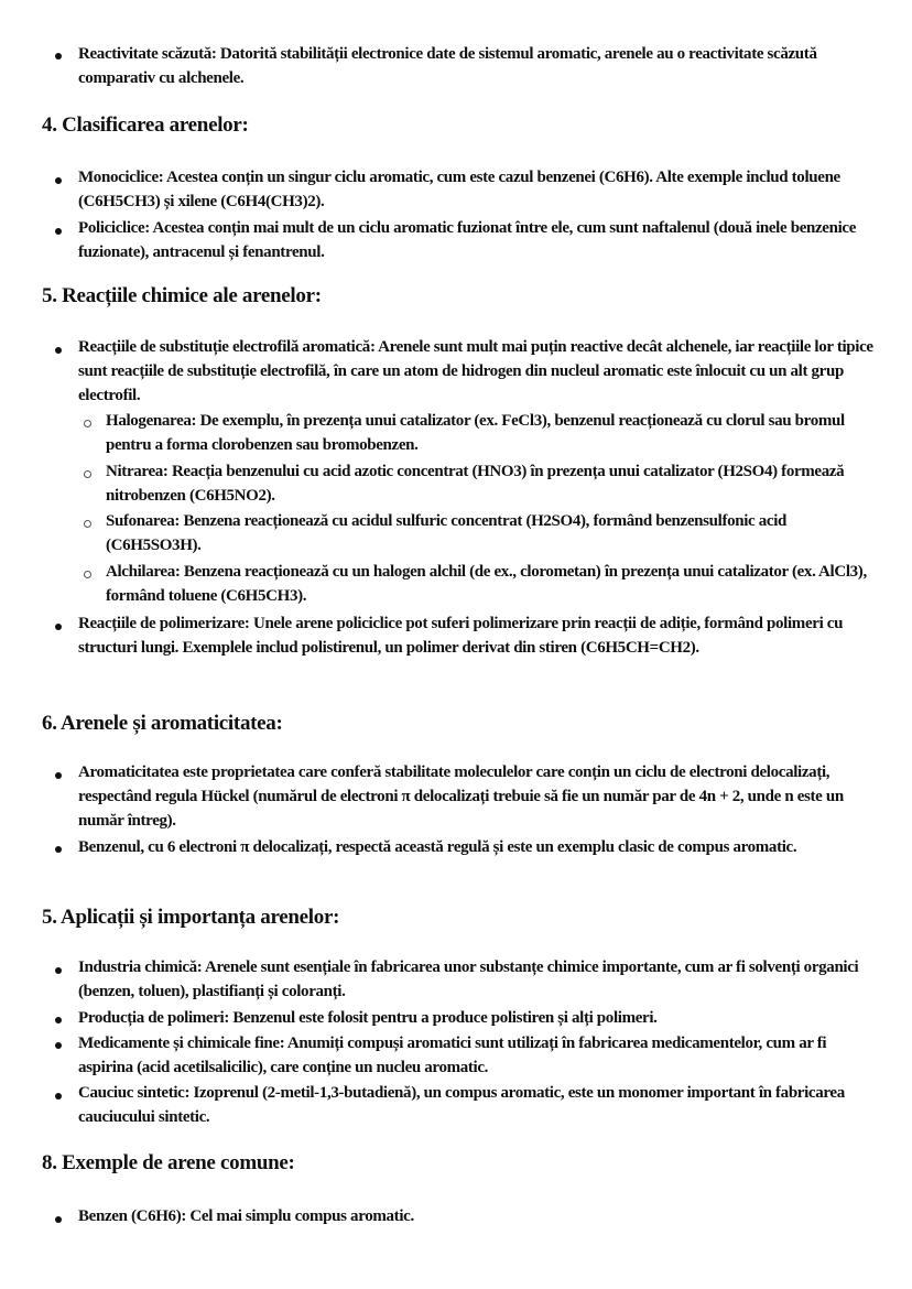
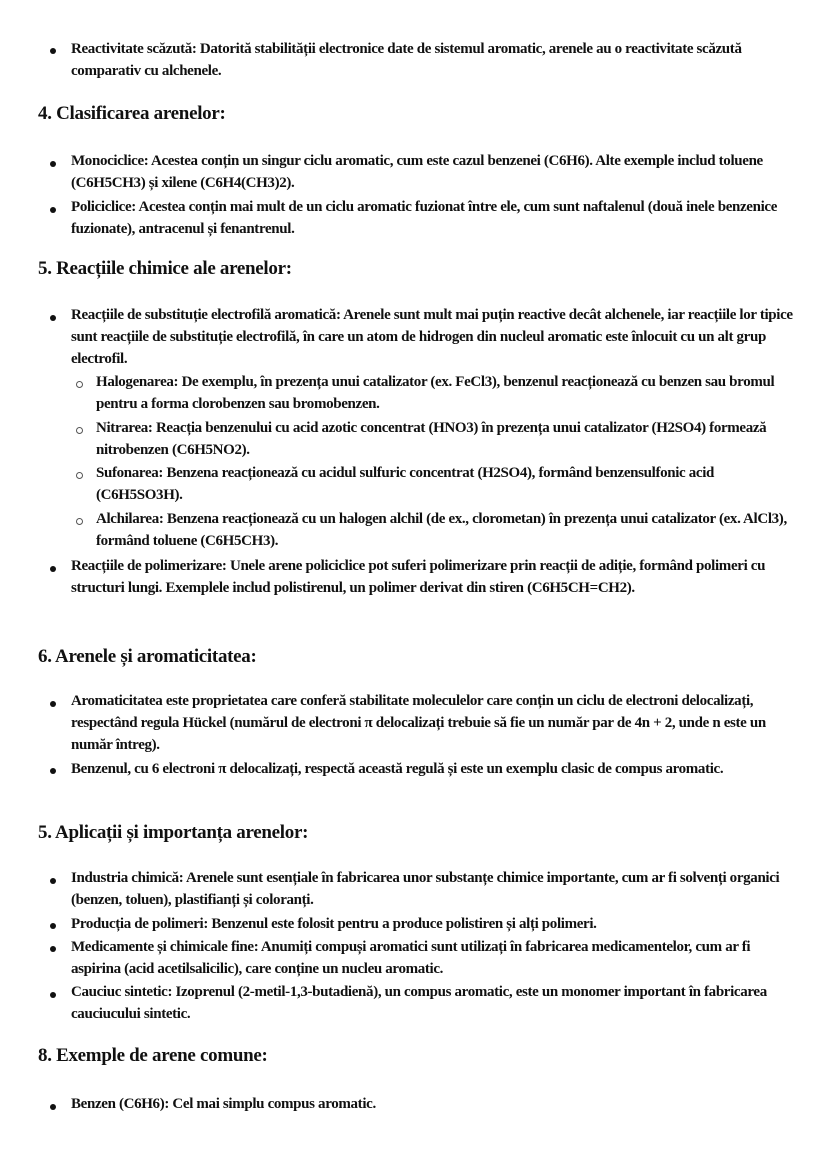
  Reactivitate scăzută: Datorită stabilității electronice date de sistemul aromatic, arenele au o reactivitate scăzută comparativ cu alchenele.
  4. Clasificarea arenelor:
  Monociclice: Acestea conțin un singur ciclu aromatic, cum este cazul benzenei (C6H6). Alte exemple includ toluene (C6H5CH3) și xilene (C6H4(CH3)2).
  Policiclice: Acestea conțin mai mult de un ciclu aromatic fuzionat între ele, cum sunt naftalenul (două inele benzenice fuzionate), antracenul și fenantrenul.
  5. Reacțiile chimice ale arenelor:
  Reacțiile de substituție electrofilă aromatică: Arenele sunt mult mai puțin reactive decât alchenele, iar reacțiile lor tipice sunt reacțiile de substituție electrofilă, în care un atom de hidrogen din nucleul aromatic este înlocuit cu un alt grup electrofil.
- Halogenarea: De exemplu, în prezența unui catalizator (ex. FeCl3), benzenul reacționează cu clorul sau bromul pentru a forma clorobenzen sau bromobenzen.
+ Halogenarea: De exemplu, în prezența unui catalizator (ex. FeCl3), benzenul reacționează cu benzen sau bromul pentru a forma clorobenzen sau bromobenzen.
  Nitrarea: Reacția benzenului cu acid azotic concentrat (HNO3) în prezența unui catalizator (H2SO4) formează nitrobenzen (C6H5NO2).
  Sufonarea: Benzena reacționează cu acidul sulfuric concentrat (H2SO4), formând benzensulfonic acid (C6H5SO3H).
  Alchilarea: Benzena reacționează cu un halogen alchil (de ex., clorometan) în prezența unui catalizator (ex. AlCl3), formând toluene (C6H5CH3).
  Reacțiile de polimerizare: Unele arene policiclice pot suferi polimerizare prin reacții de adiție, formând polimeri cu structuri lungi. Exemplele includ polistirenul, un polimer derivat din stiren (C6H5CH=CH2).
  6. Arenele și aromaticitatea:
  Aromaticitatea este proprietatea care conferă stabilitate moleculelor care conțin un ciclu de electroni delocalizați, respectând regula Hückel (numărul de electroni π delocalizați trebuie să fie un număr par de 4n + 2, unde n este un număr întreg).
  Benzenul, cu 6 electroni π delocalizați, respectă această regulă și este un exemplu clasic de compus aromatic.
  5. Aplicații și importanța arenelor:
  Industria chimică: Arenele sunt esențiale în fabricarea unor substanțe chimice importante, cum ar fi solvenți organici (benzen, toluen), plastifianți și coloranți.
  Producția de polimeri: Benzenul este folosit pentru a produce polistiren și alți polimeri.
  Medicamente și chimicale fine: Anumiți compuși aromatici sunt utilizați în fabricarea medicamentelor, cum ar fi aspirina (acid acetilsalicilic), care conține un nucleu aromatic.
  Cauciuc sintetic: Izoprenul (2-metil-1,3-butadienă), un compus aromatic, este un monomer important în fabricarea cauciucului sintetic.
  8. Exemple de arene comune:
  Benzen (C6H6): Cel mai simplu compus aromatic.
